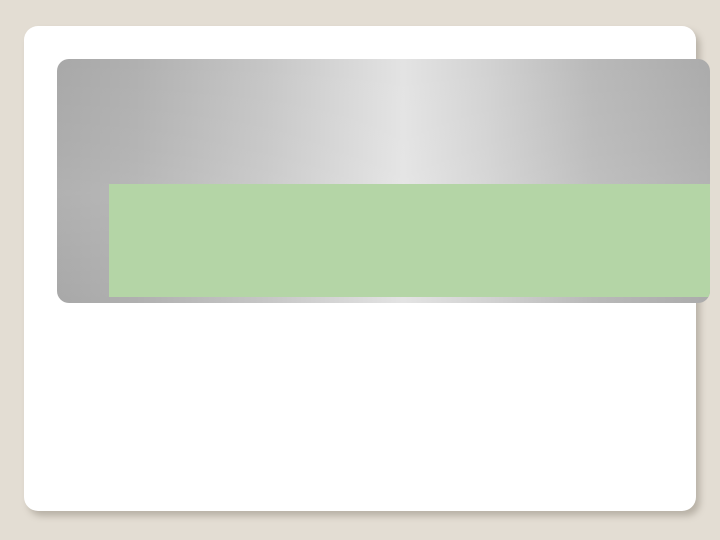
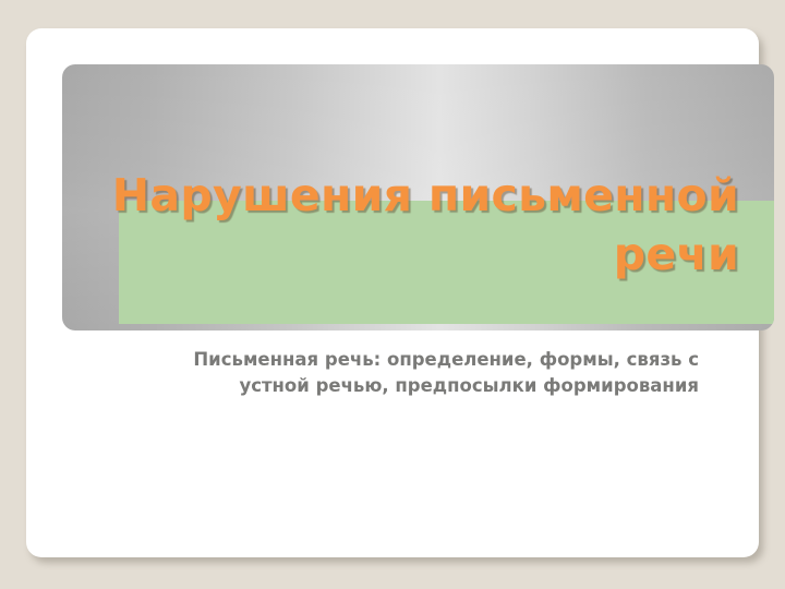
+ Нарушения письменной речи
+ Письменная речь: определение, формы, связь с устной речью, предпосылки формирования
